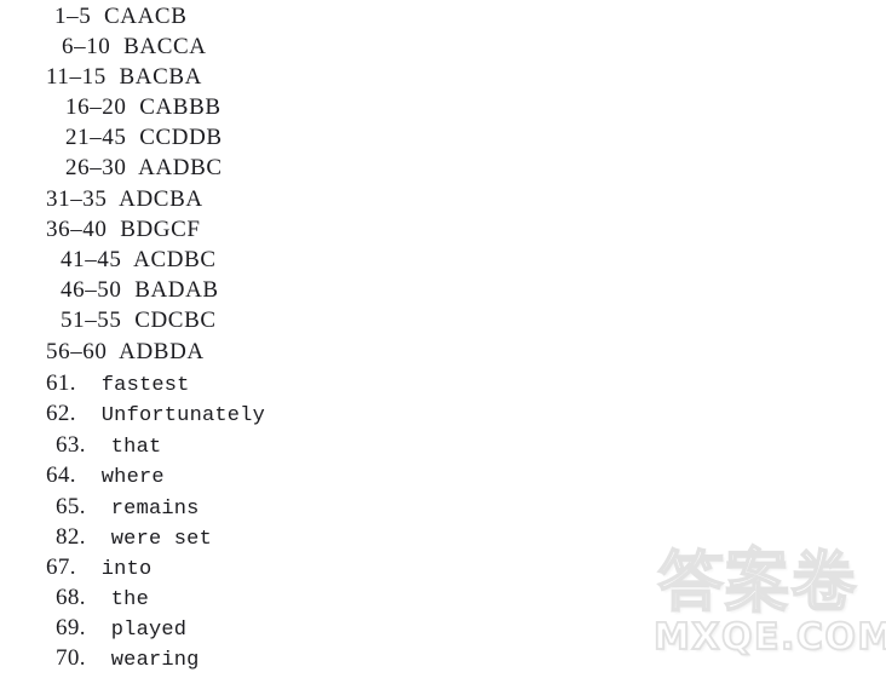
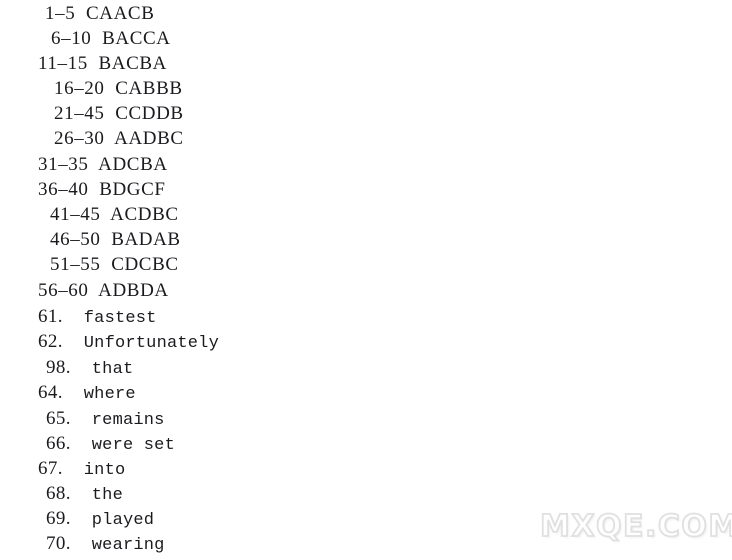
  1–5 CAACB
  6–10 BACCA
  11–15 BACBA
  16–20 CABBB
  21–45 CCDDB
  26–30 AADBC
  31–35 ADCBA
  36–40 BDGCF
  41–45 ACDBC
  46–50 BADAB
  51–55 CDCBC
  56–60 ADBDA
  61. fastest
  62. Unfortunately
- 63. that
+ 98. that
  64. where
  65. remains
- 82. were set
+ 66. were set
  67. into
  68. the
  69. played
  70. wearing
- 答案卷
  MXQE.COM
